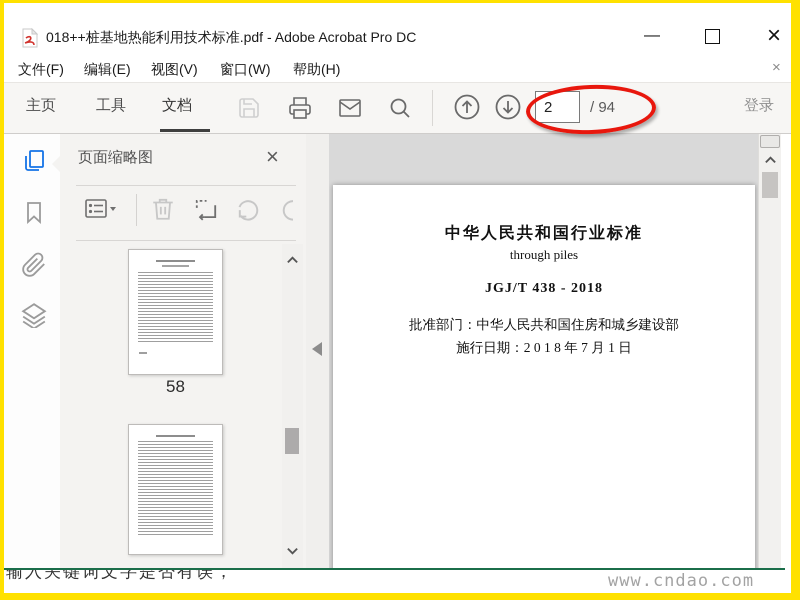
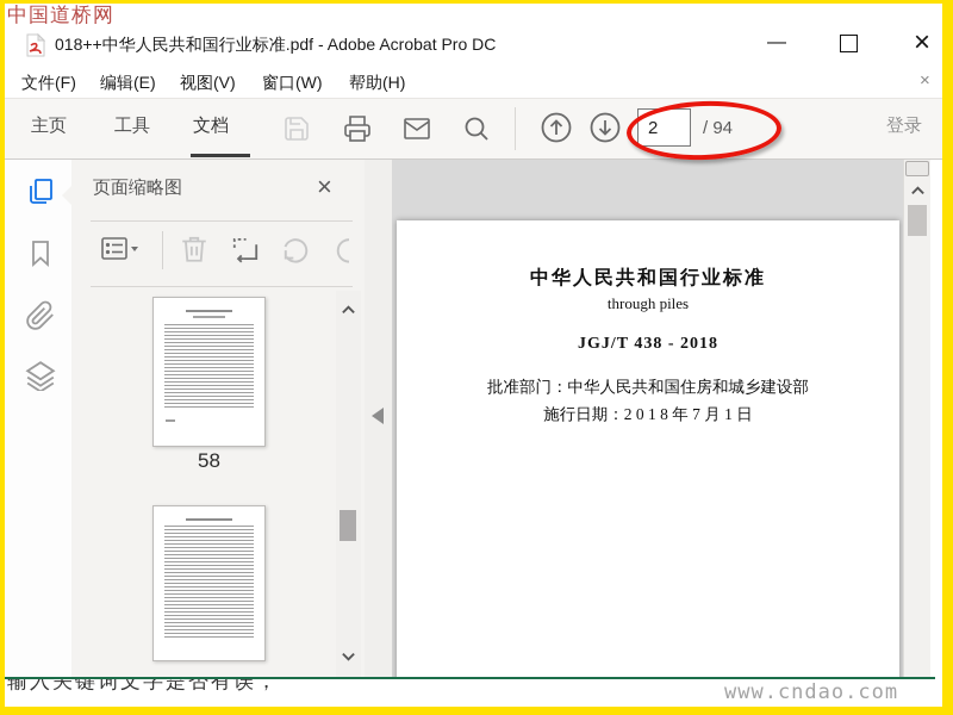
+ 中国道桥网
  www.cndao.com
- 018++桩基地热能利用技术标准.pdf - Adobe Acrobat Pro DC
+ 018++中华人民共和国行业标准.pdf - Adobe Acrobat Pro DC
  —
  ×
  文件(F)
  编辑(E)
  视图(V)
  窗口(W)
  帮助(H)
  ×
  主页
  工具
  文档
  2
  / 94
  登录
  页面缩略图
  ×
  58
  中华人民共和国行业标准
  through piles
  JGJ/T 438 - 2018
  批准部门：中华人民共和国住房和城乡建设部
  施行日期：2 0 1 8 年 7 月 1 日
  输入关键词文字是否有误，
